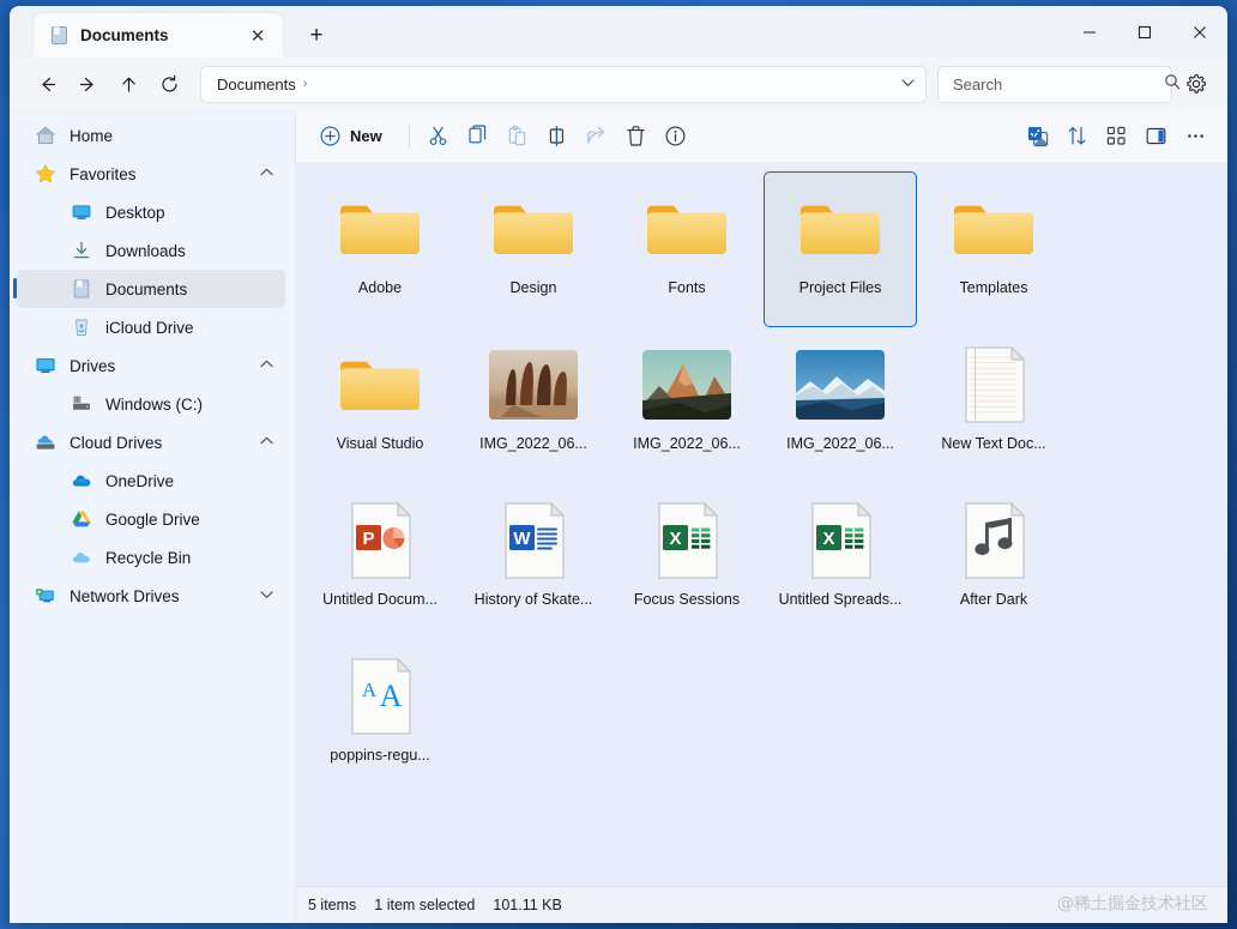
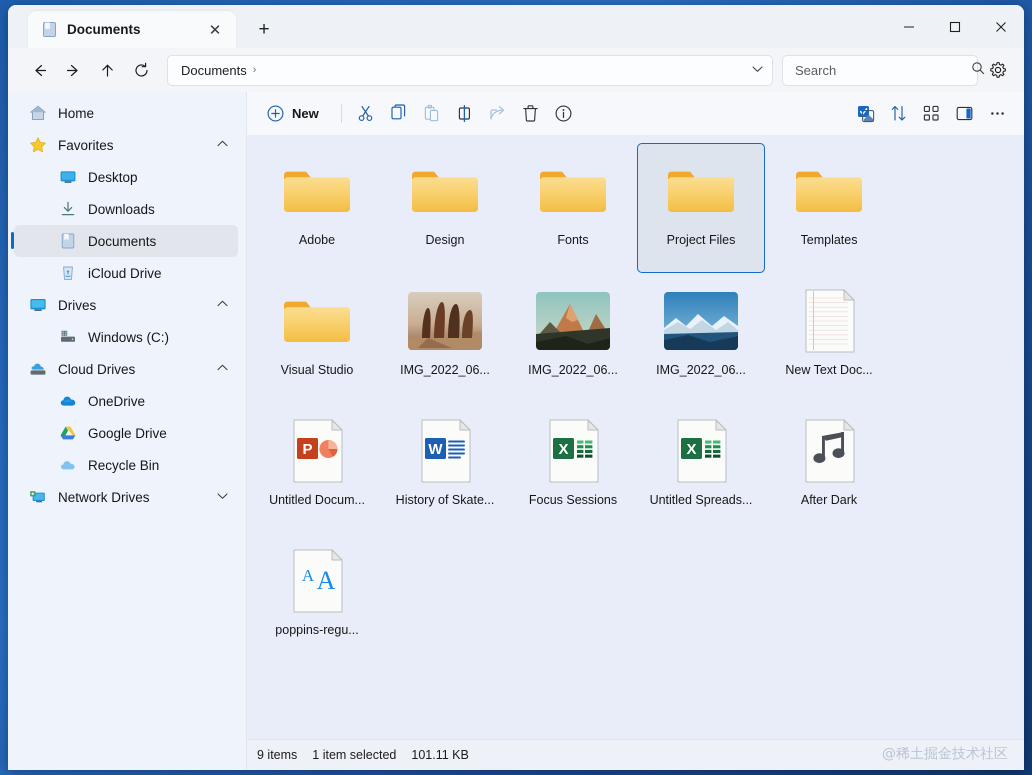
  Documents
  ✕
  +
  Documents
  ›
  Search
  Home
  Favorites
  Desktop
  Downloads
  Documents
  iCloud Drive
  Drives
  Windows (C:)
  Cloud Drives
  OneDrive
  Google Drive
  Recycle Bin
  Network Drives
  New
  Adobe
  Design
  Fonts
  Project Files
  Templates
  Visual Studio
  IMG_2022_06...
  IMG_2022_06...
  IMG_2022_06...
  New Text Doc...
  P
  Untitled Docum...
  W
  History of Skate...
  X
  Focus Sessions
  X
  Untitled Spreads...
  After Dark
  A
  A
  poppins-regu...
- 5 items
+ 9 items
  1 item selected
  101.11 KB
  @稀土掘金技术社区
